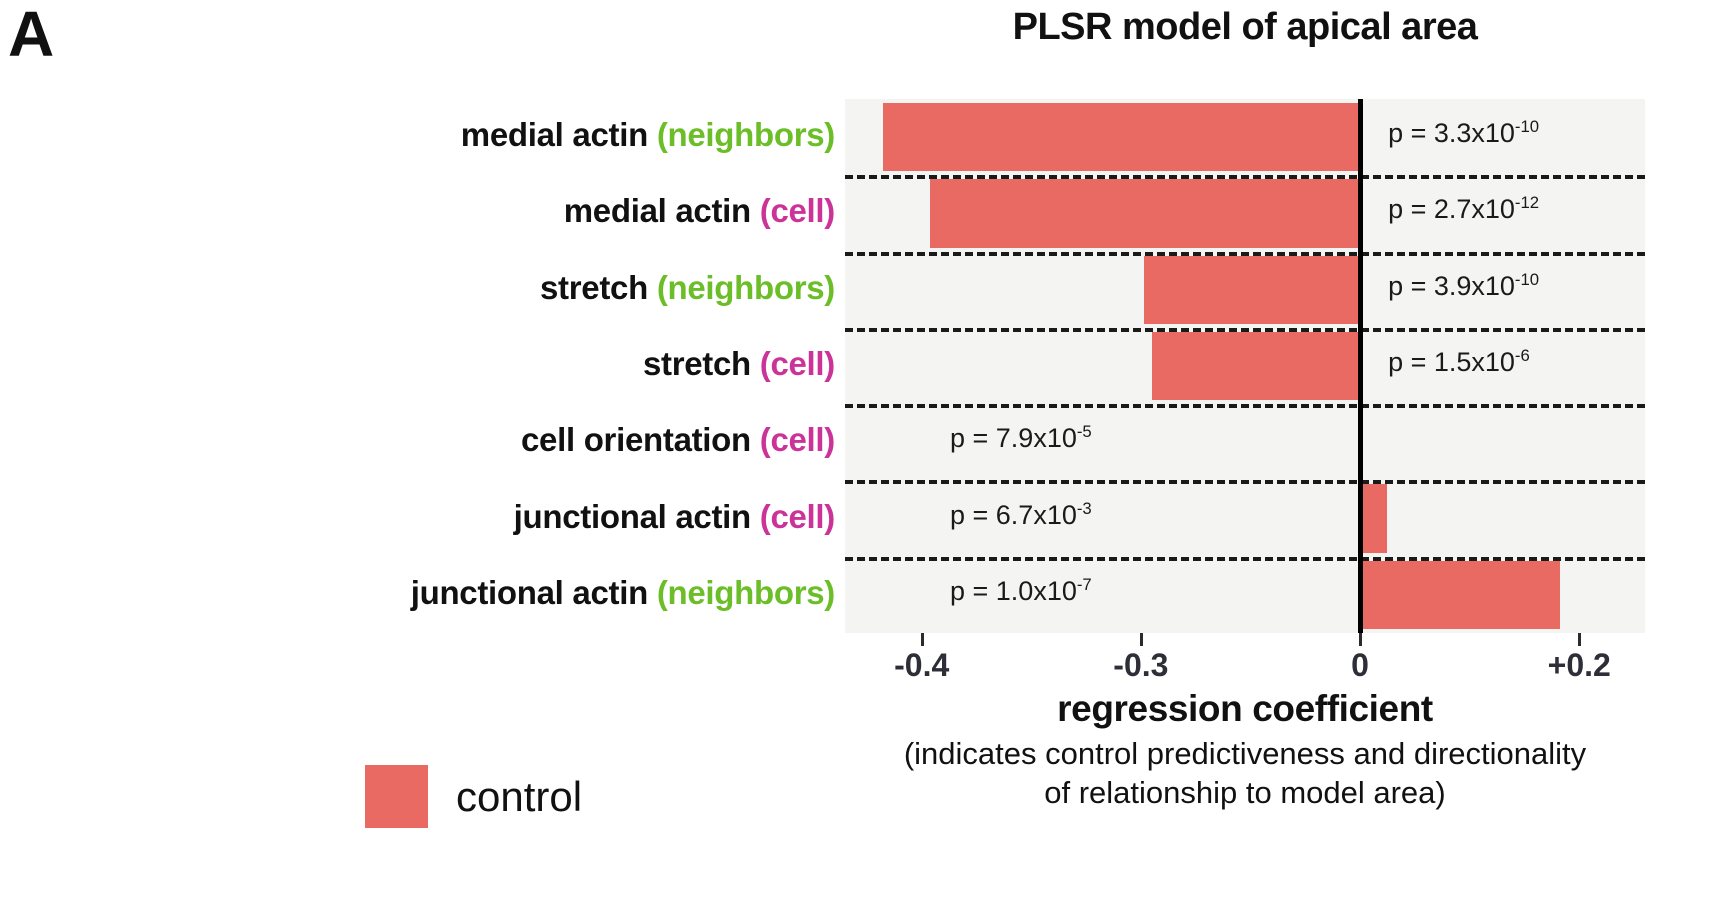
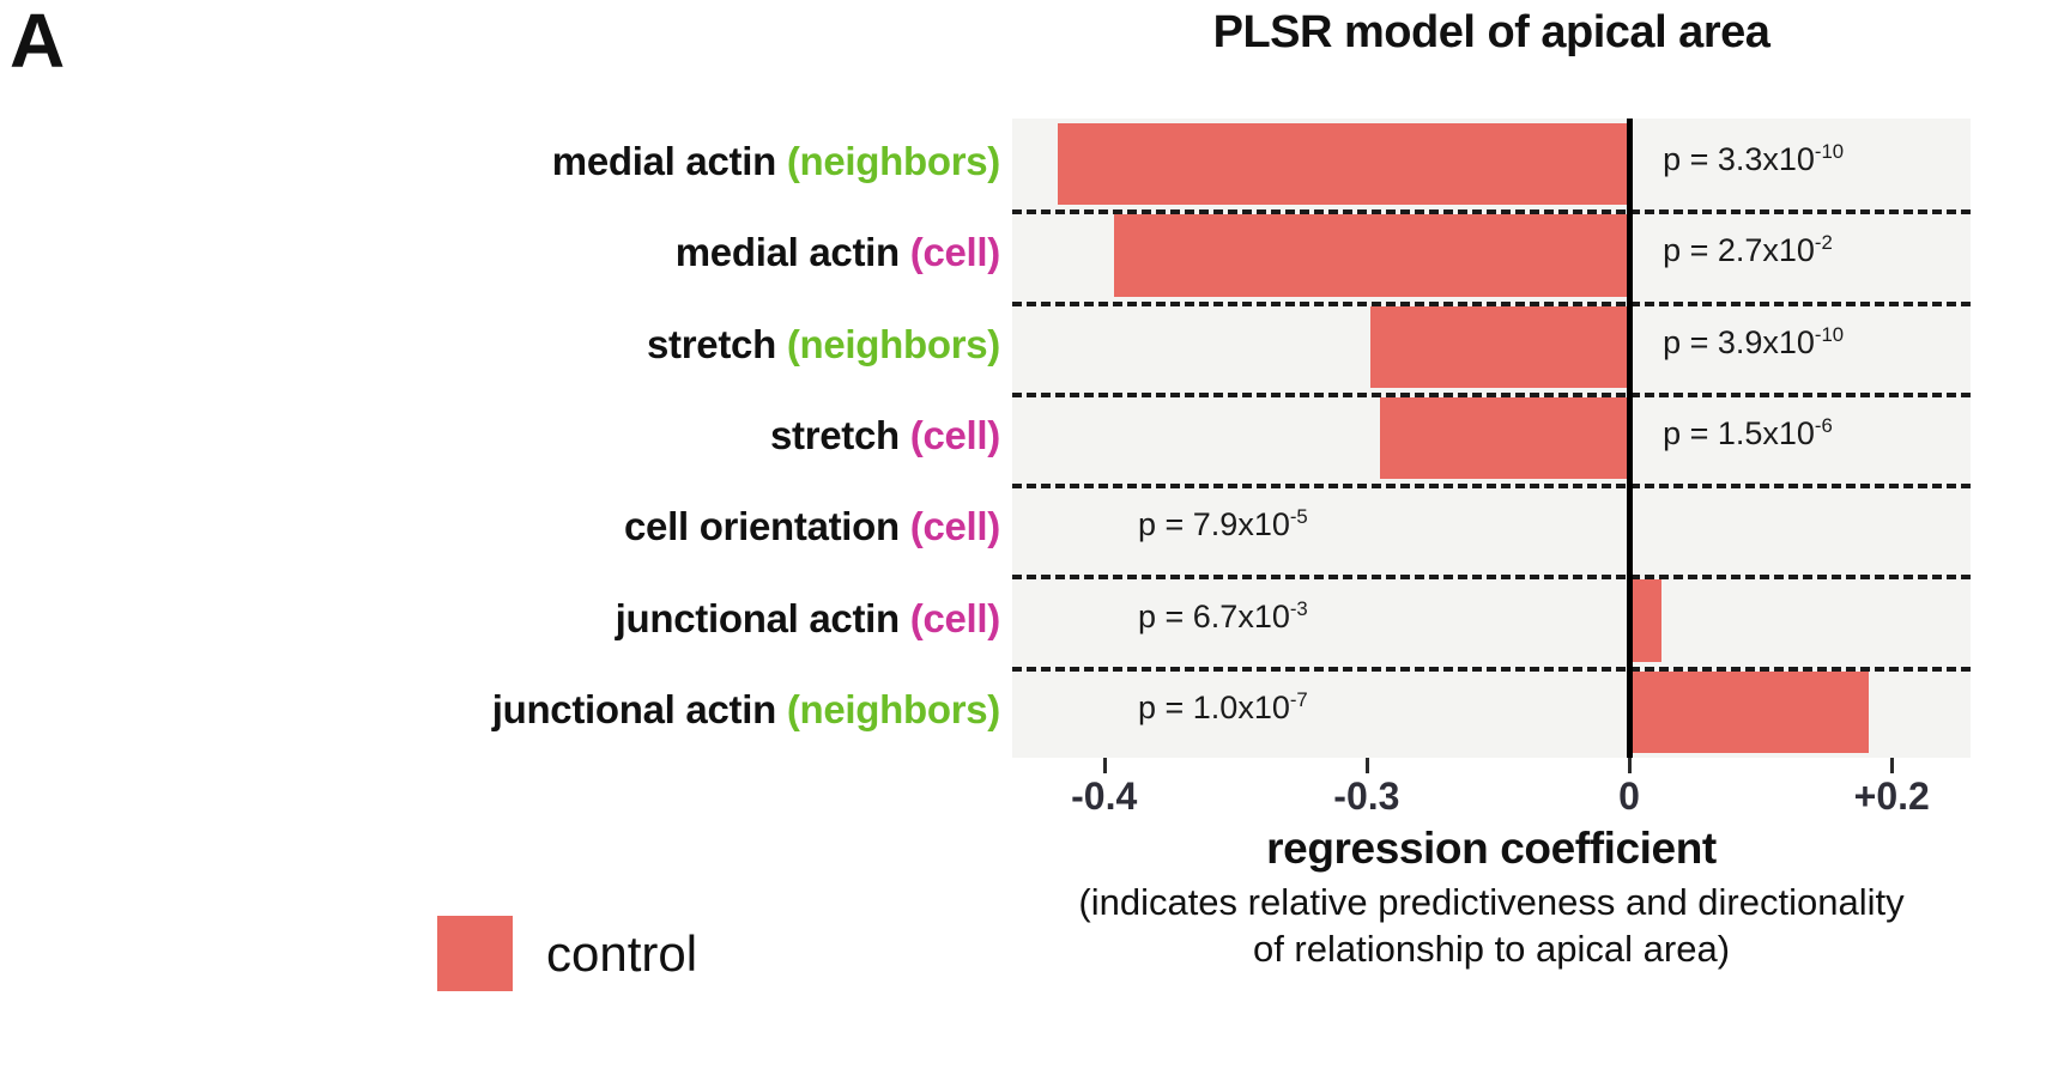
  A
  PLSR model of apical area
  medial actin (neighbors)
  medial actin (cell)
  stretch (neighbors)
  stretch (cell)
  cell orientation (cell)
  junctional actin (cell)
  junctional actin (neighbors)
  p = 3.3x10-10
- p = 2.7x10-12
+ p = 2.7x10-2
  p = 3.9x10-10
  p = 1.5x10-6
  p = 7.9x10-5
  p = 6.7x10-3
  p = 1.0x10-7
  -0.4
  -0.3
  0
  +0.2
  regression coefficient
- (indicates control predictiveness and directionality
+ (indicates relative predictiveness and directionality
- of relationship to model area)
+ of relationship to apical area)
  control
